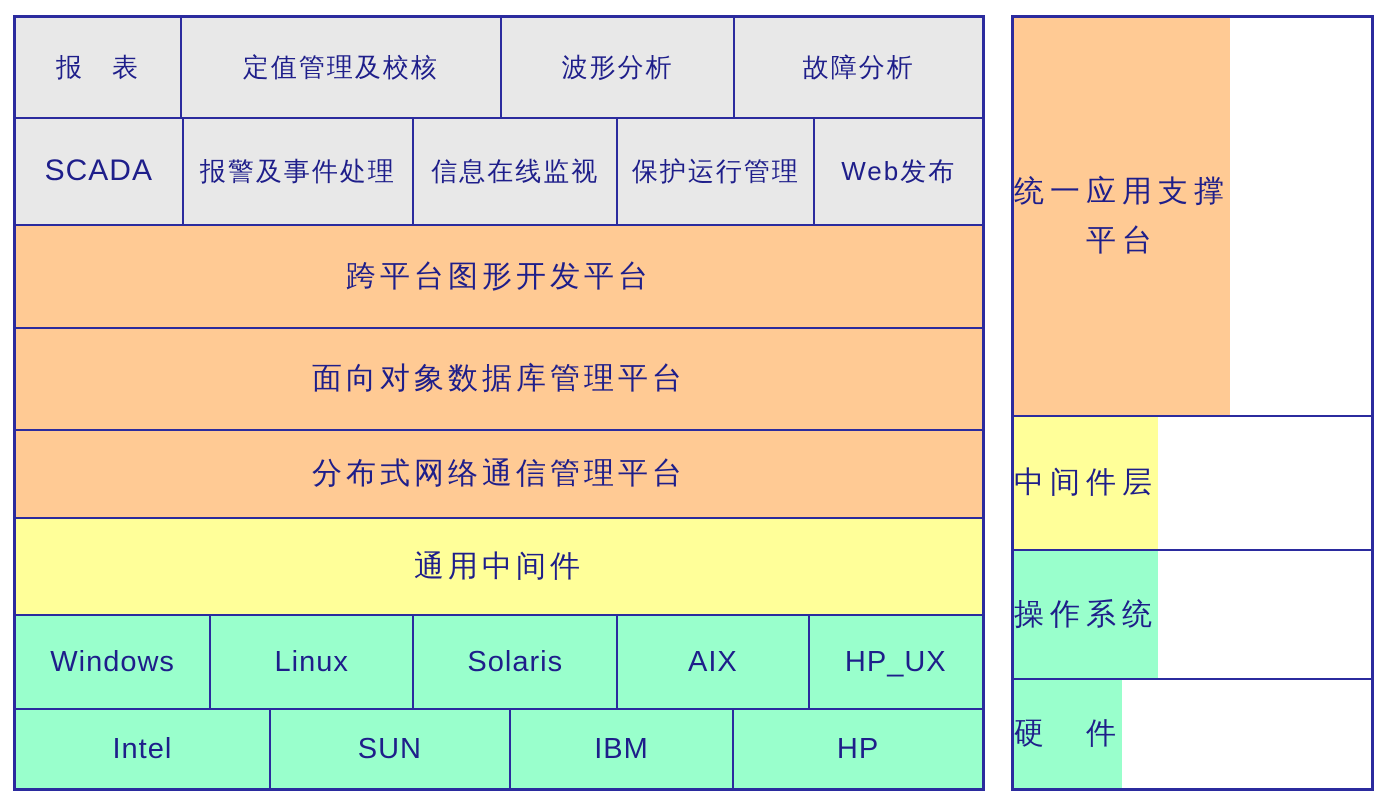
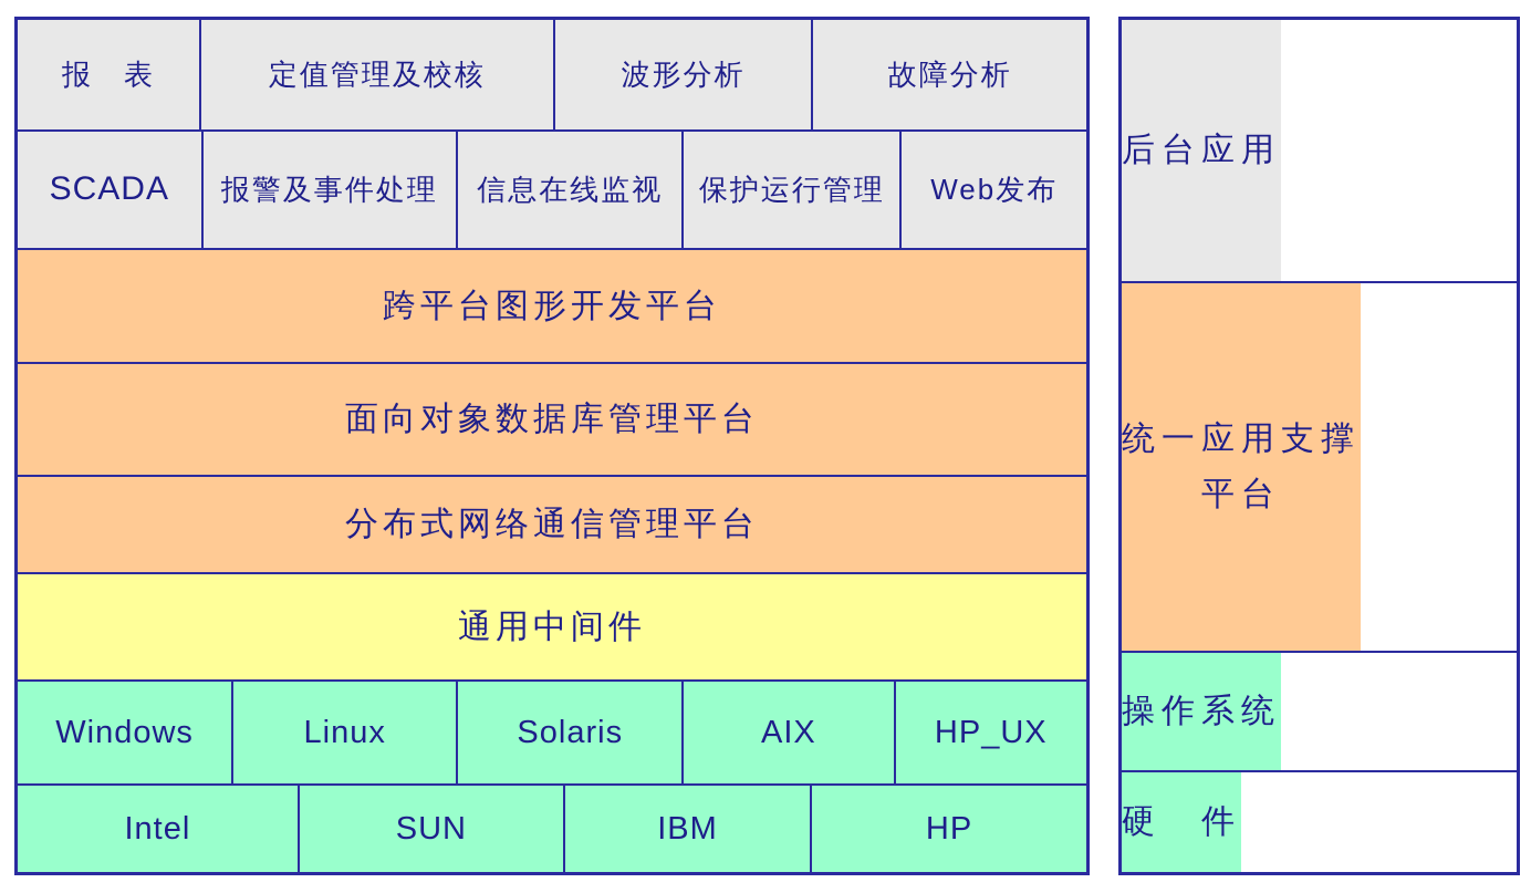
  报 表
  定值管理及校核
  波形分析
  故障分析
  SCADA
  报警及事件处理
  信息在线监视
  保护运行管理
  Web发布
  跨平台图形开发平台
  面向对象数据库管理平台
  分布式网络通信管理平台
  通用中间件
  Windows
  Linux
  Solaris
  AIX
  HP_UX
  Intel
  SUN
  IBM
  HP
+ 后台应用
  统一应用支撑
  平台
- 中间件层
  操作系统
  硬 件
